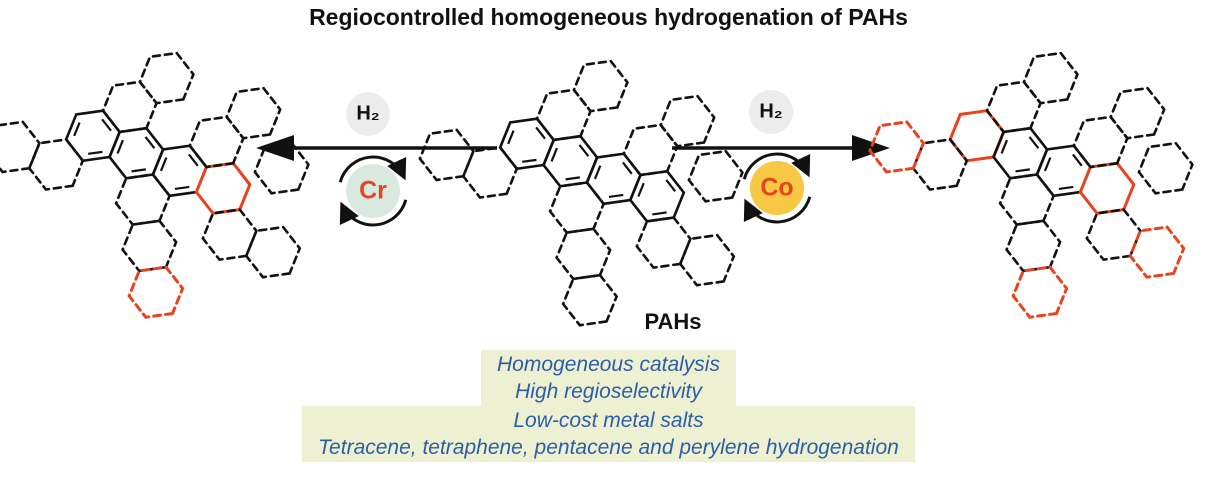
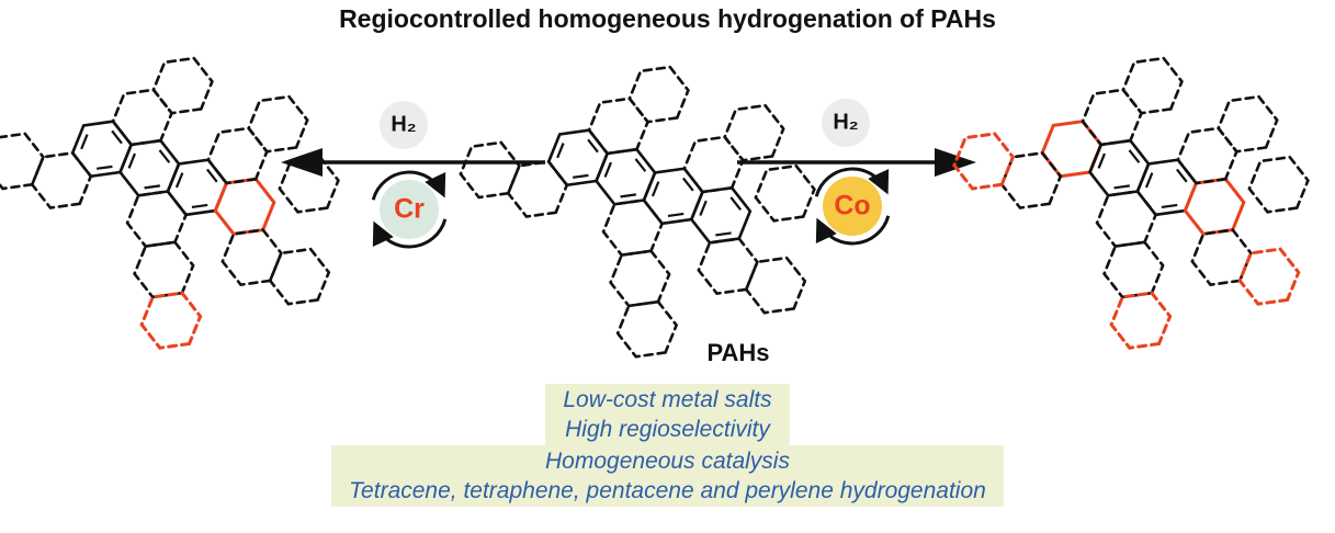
  Regiocontrolled homogeneous hydrogenation of PAHs
  H₂
  H₂
  Cr
  Co
  PAHs
- Homogeneous catalysis
+ Low-cost metal salts
  High regioselectivity
- Low-cost metal salts
+ Homogeneous catalysis
  Tetracene, tetraphene, pentacene and perylene hydrogenation
